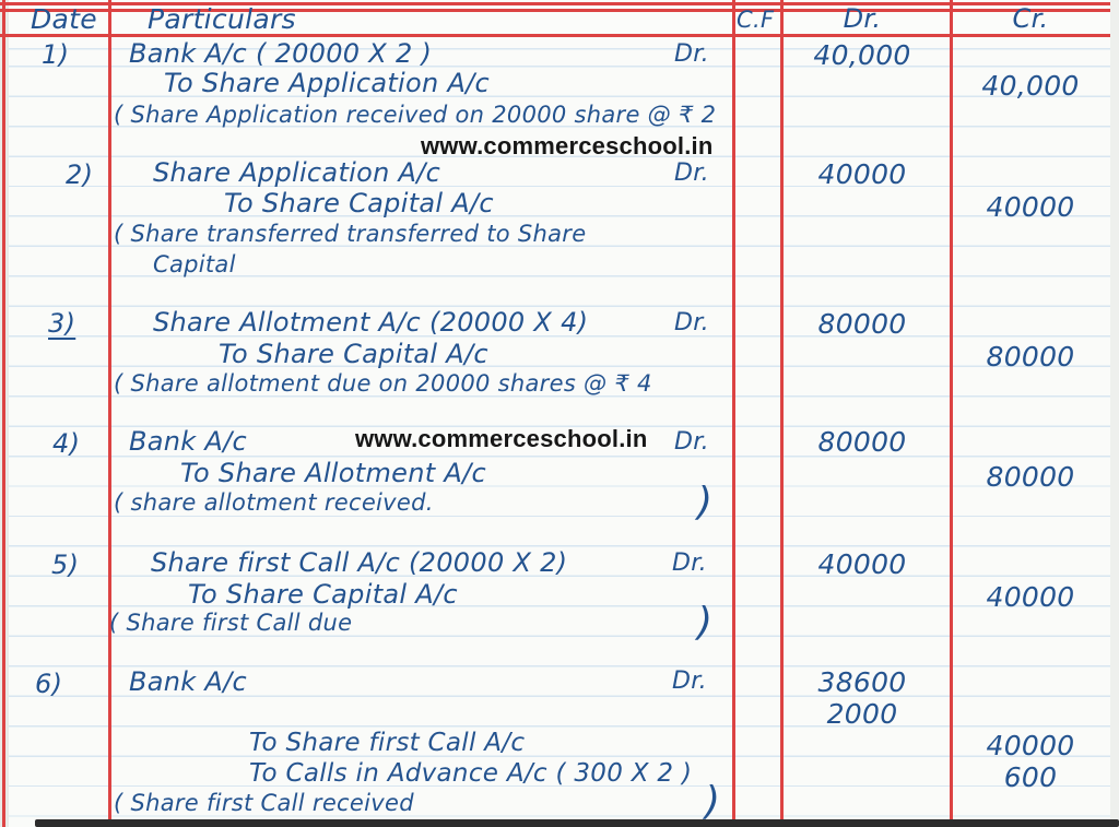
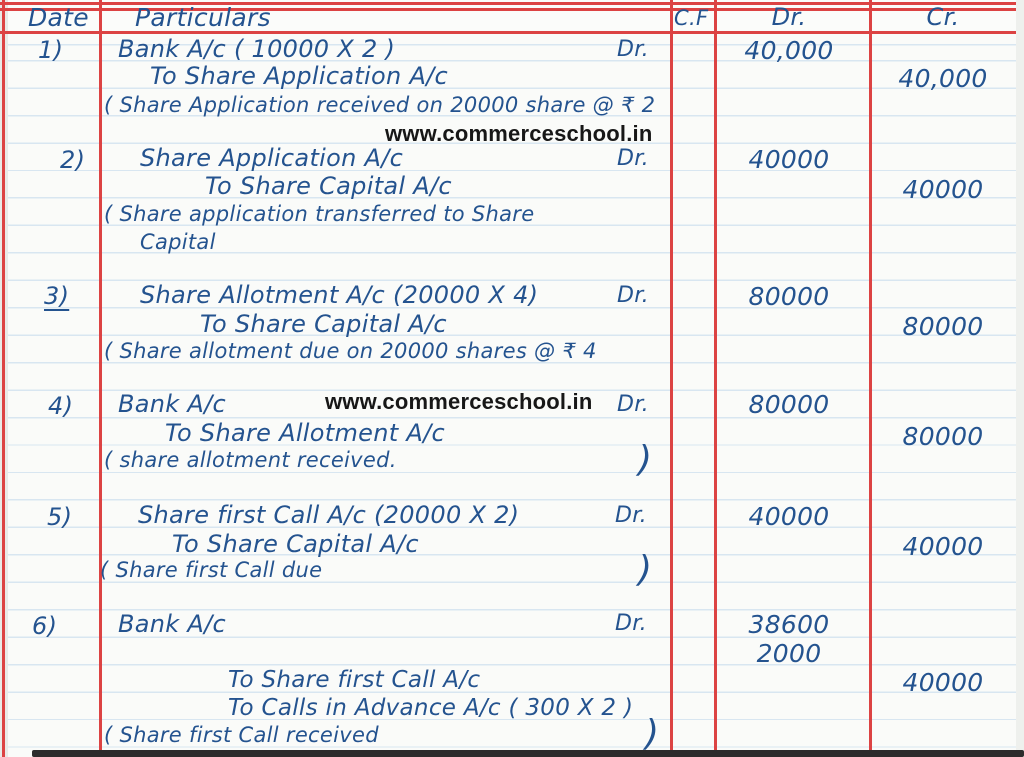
  Date
  Particulars
  C.F
  Dr.
  Cr.
  www.commerceschool.in
  www.commerceschool.in
  1)
- Bank A/c ( 20000 X 2 )
+ Bank A/c ( 10000 X 2 )
  Dr.
  40,000
  To Share Application A/c
  40,000
  ( Share Application received on 20000 share @ ₹ 2
  2)
  Share Application A/c
  Dr.
  40000
  To Share Capital A/c
  40000
- ( Share transferred transferred to Share
+ ( Share application transferred to Share
  Capital
  3)
  Share Allotment A/c (20000 X 4)
  Dr.
  80000
  To Share Capital A/c
  80000
  ( Share allotment due on 20000 shares @ ₹ 4
  4)
  Bank A/c
  Dr.
  80000
  To Share Allotment A/c
  80000
  ( share allotment received.
  )
  5)
  Share first Call A/c (20000 X 2)
  Dr.
  40000
  To Share Capital A/c
  40000
  ( Share first Call due
  )
  6)
  Bank A/c
  Dr.
  38600
  2000
  To Share first Call A/c
  40000
  To Calls in Advance A/c ( 300 X 2 )
- 600
  ( Share first Call received
  )
